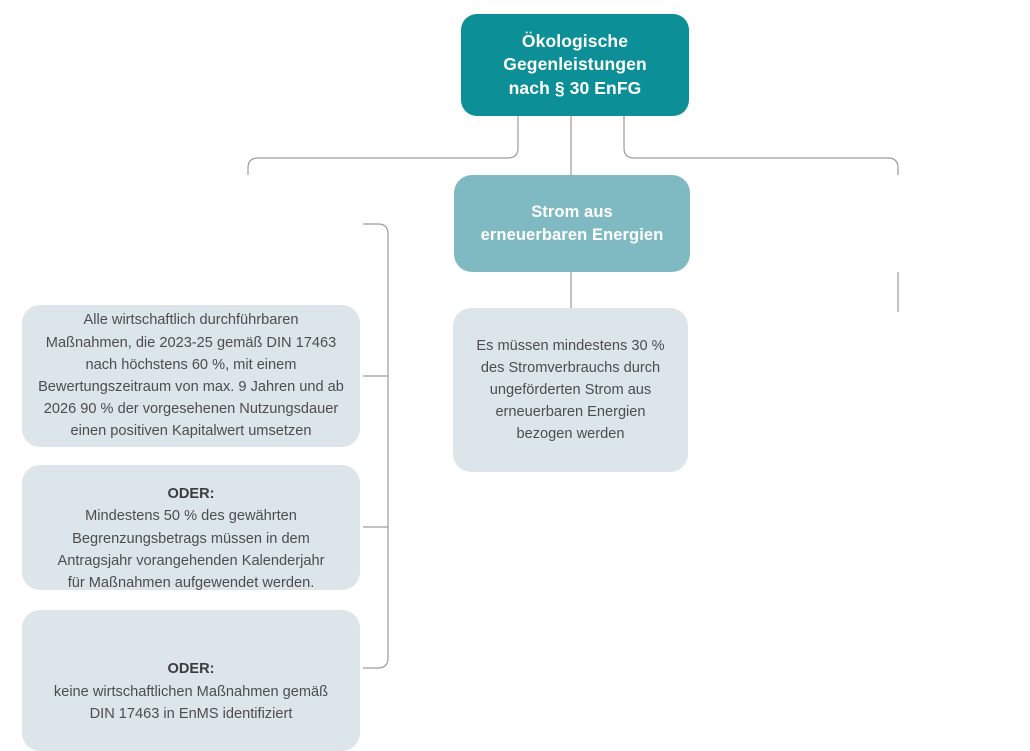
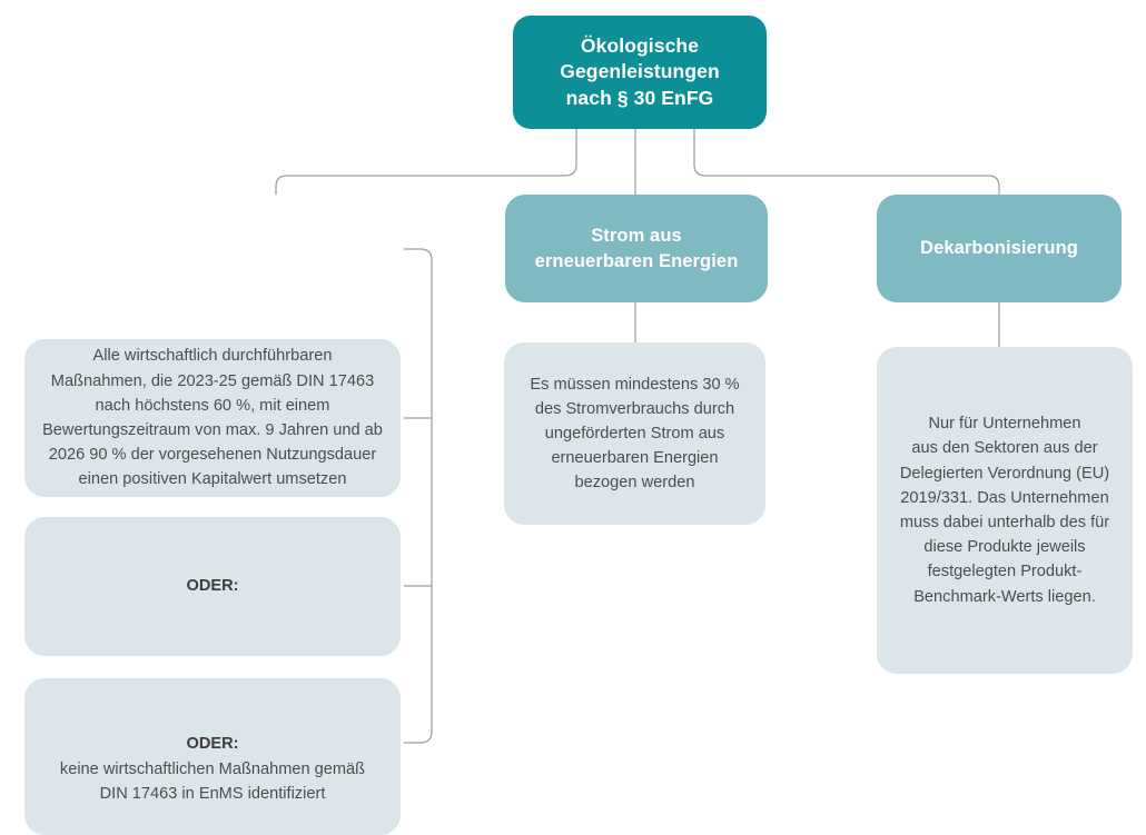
  Ökologische
  Gegenleistungen
  nach § 30 EnFG
  Strom aus
  erneuerbaren Energien
+ Dekarbonisierung
  Alle wirtschaftlich durchführbaren
  Maßnahmen, die 2023-25 gemäß DIN 17463
  nach höchstens 60 %, mit einem
  Bewertungszeitraum von max. 9 Jahren und ab
  2026 90 % der vorgesehenen Nutzungsdauer
  einen positiven Kapitalwert umsetzen
  ODER:
- Mindestens 50 % des gewährten
- Begrenzungsbetrags müssen in dem
- Antragsjahr vorangehenden Kalenderjahr
- für Maßnahmen aufgewendet werden.
  ODER:
  keine wirtschaftlichen Maßnahmen gemäß
  DIN 17463 in EnMS identifiziert
  Es müssen mindestens 30 %
  des Stromverbrauchs durch
  ungeförderten Strom aus
  erneuerbaren Energien
  bezogen werden
+ Nur für Unternehmen
+ aus den Sektoren aus der
+ Delegierten Verordnung (EU)
+ 2019/331. Das Unternehmen
+ muss dabei unterhalb des für
+ diese Produkte jeweils
+ festgelegten Produkt-
+ Benchmark-Werts liegen.
